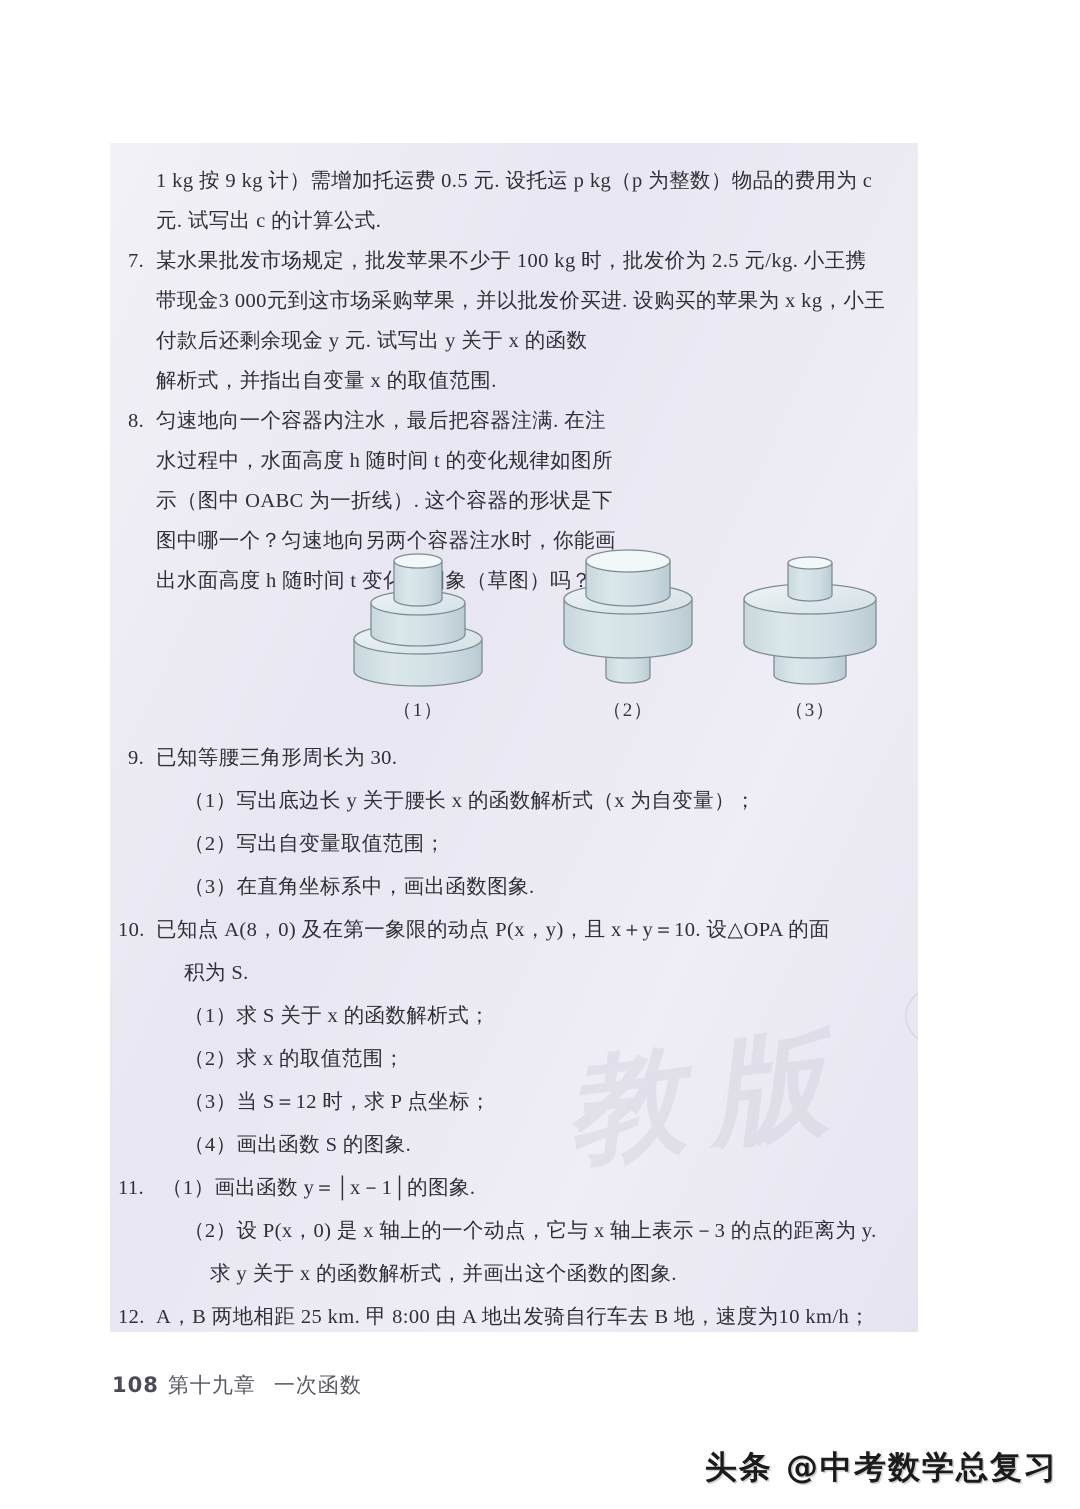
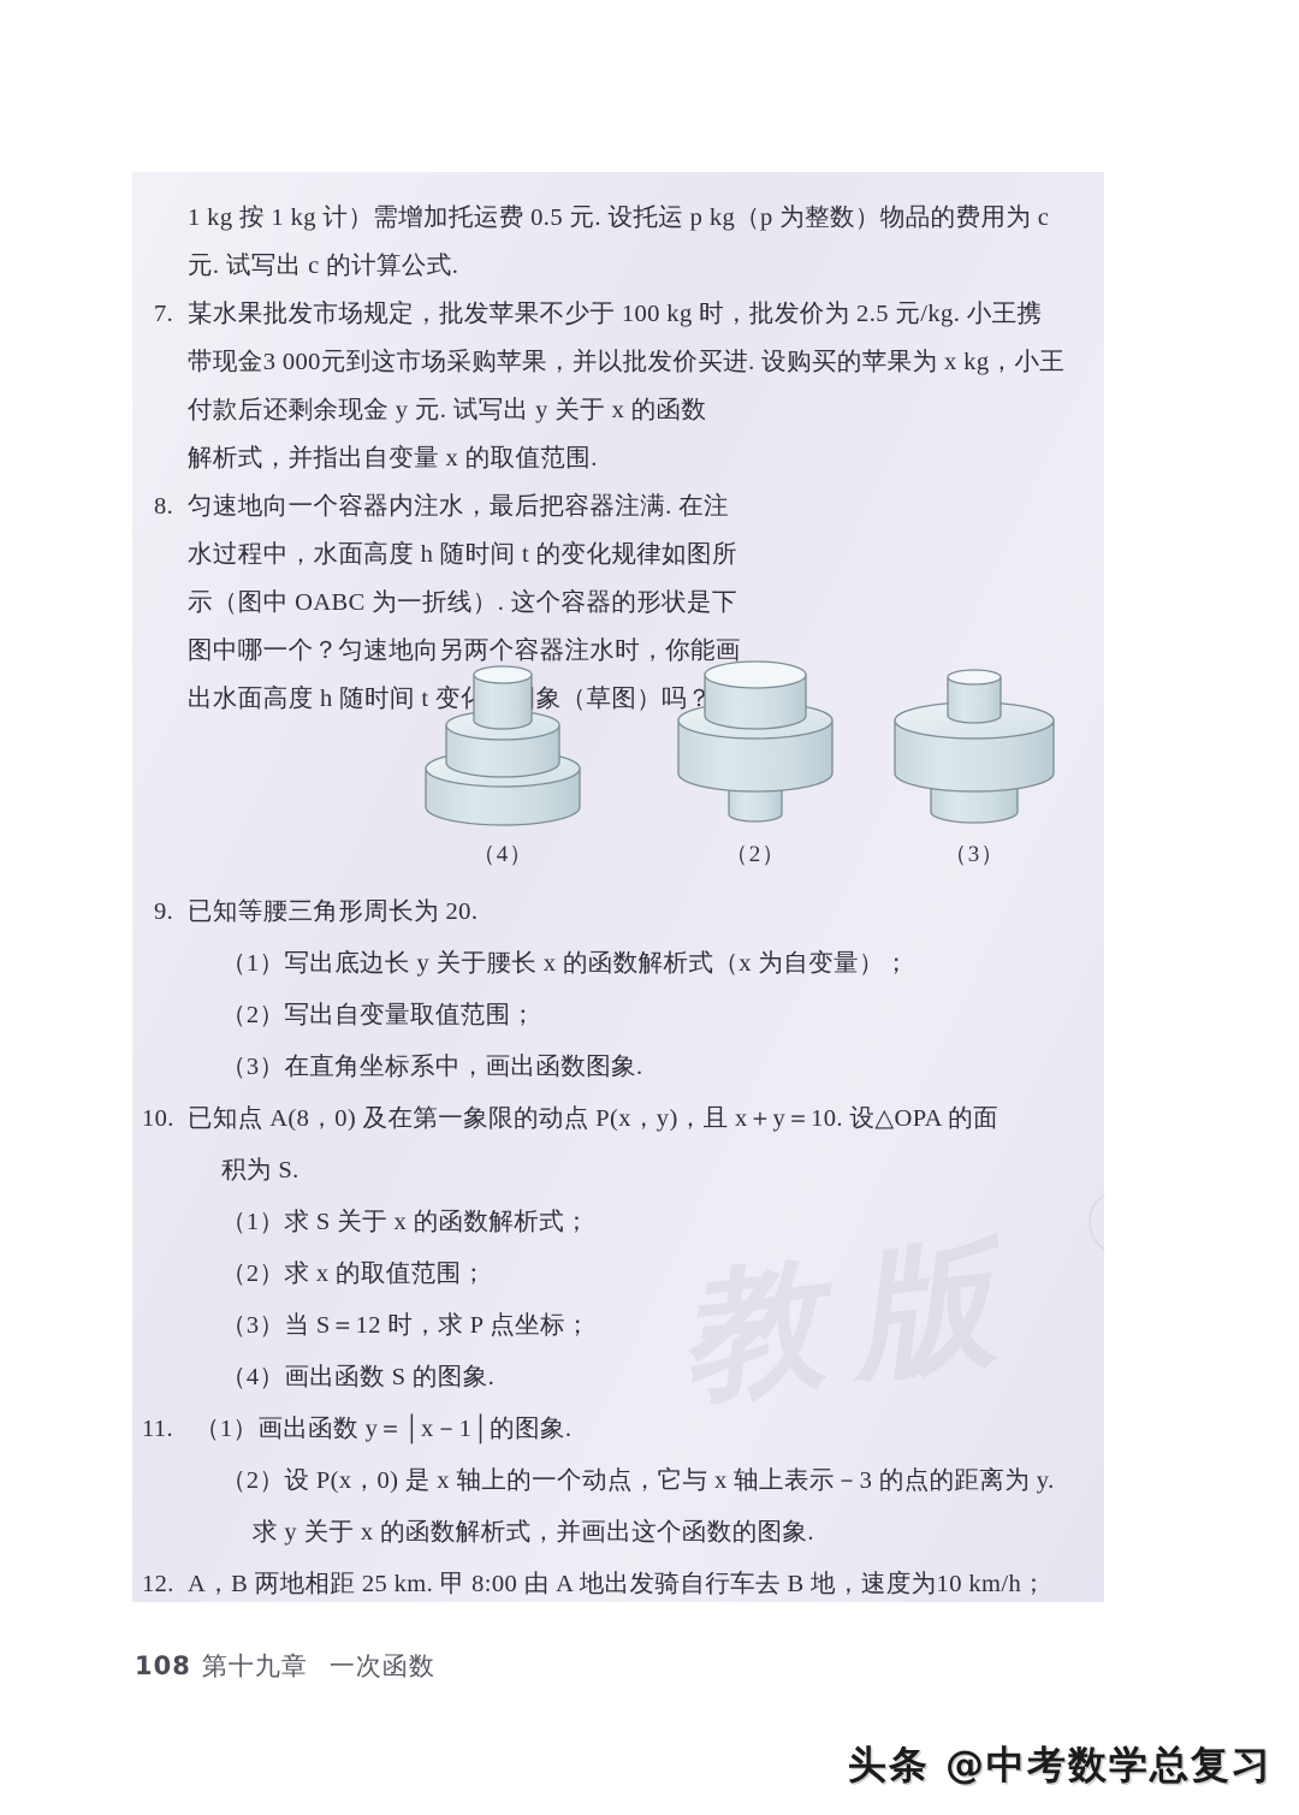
- 1 kg 按 9 kg 计）需增加托运费 0.5 元. 设托运 p kg（p 为整数）物品的费用为 c
+ 1 kg 按 1 kg 计）需增加托运费 0.5 元. 设托运 p kg（p 为整数）物品的费用为 c
  元. 试写出 c 的计算公式.
  7.
  某水果批发市场规定，批发苹果不少于 100 kg 时，批发价为 2.5 元/kg. 小王携
  带现金3 000元到这市场采购苹果，并以批发价买进. 设购买的苹果为 x kg，小王
  付款后还剩余现金 y 元. 试写出 y 关于 x 的函数
  解析式，并指出自变量 x 的取值范围.
  8.
  匀速地向一个容器内注水，最后把容器注满. 在注
  水过程中，水面高度 h 随时间 t 的变化规律如图所
  示（图中 OABC 为一折线）. 这个容器的形状是下
  图中哪一个？匀速地向另两个容器注水时，你能画
  出水面高度 h 随时间 t 变象（草图）吗？
  9.
- 已知等腰三角形周长为 30.
+ 已知等腰三角形周长为 20.
  （1）写出底边长 y 关于腰长 x 的函数解析式（x 为自变量）；
  （2）写出自变量取值范围；
  （3）在直角坐标系中，画出函数图象.
  10.
  已知点 A(8，0) 及在第一象限的动点 P(x，y)，且 x＋y＝10. 设△OPA 的面
  积为 S.
  （1）求 S 关于 x 的函数解析式；
  （2）求 x 的取值范围；
  （3）当 S＝12 时，求 P 点坐标；
  （4）画出函数 S 的图象.
  11.
  （1）画出函数 y＝│x－1│的图象.
  （2）设 P(x，0) 是 x 轴上的一个动点，它与 x 轴上表示－3 的点的距离为 y.
  求 y 关于 x 的函数解析式，并画出这个函数的图象.
  12.
  A，B 两地相距 25 km. 甲 8:00 由 A 地出发骑自行车去 B 地，速度为10 km/h；
- （1）
+ （4）
  （2）
  （3）
  108 第十九章 一次函数
  头条 @中考数学总复习
